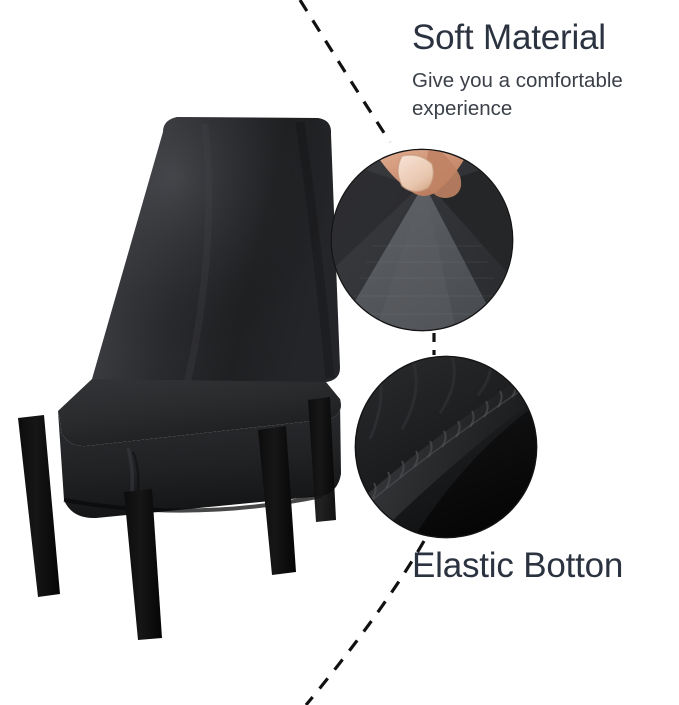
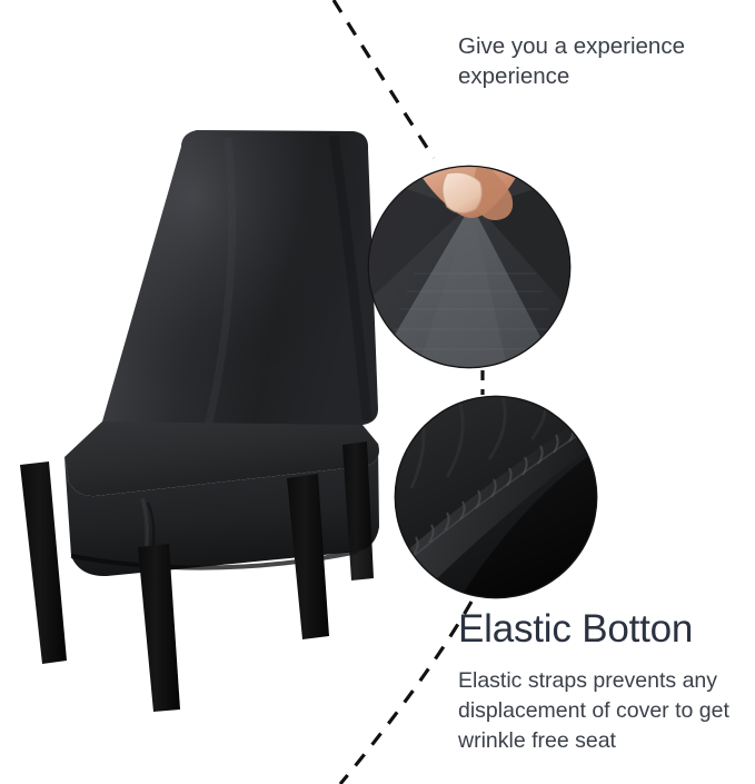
- Soft Material
- Give you a comfortable experience
+ Give you a experience experience
  Elastic Botton
+ Elastic straps prevents any displacement of cover to get wrinkle free seat
